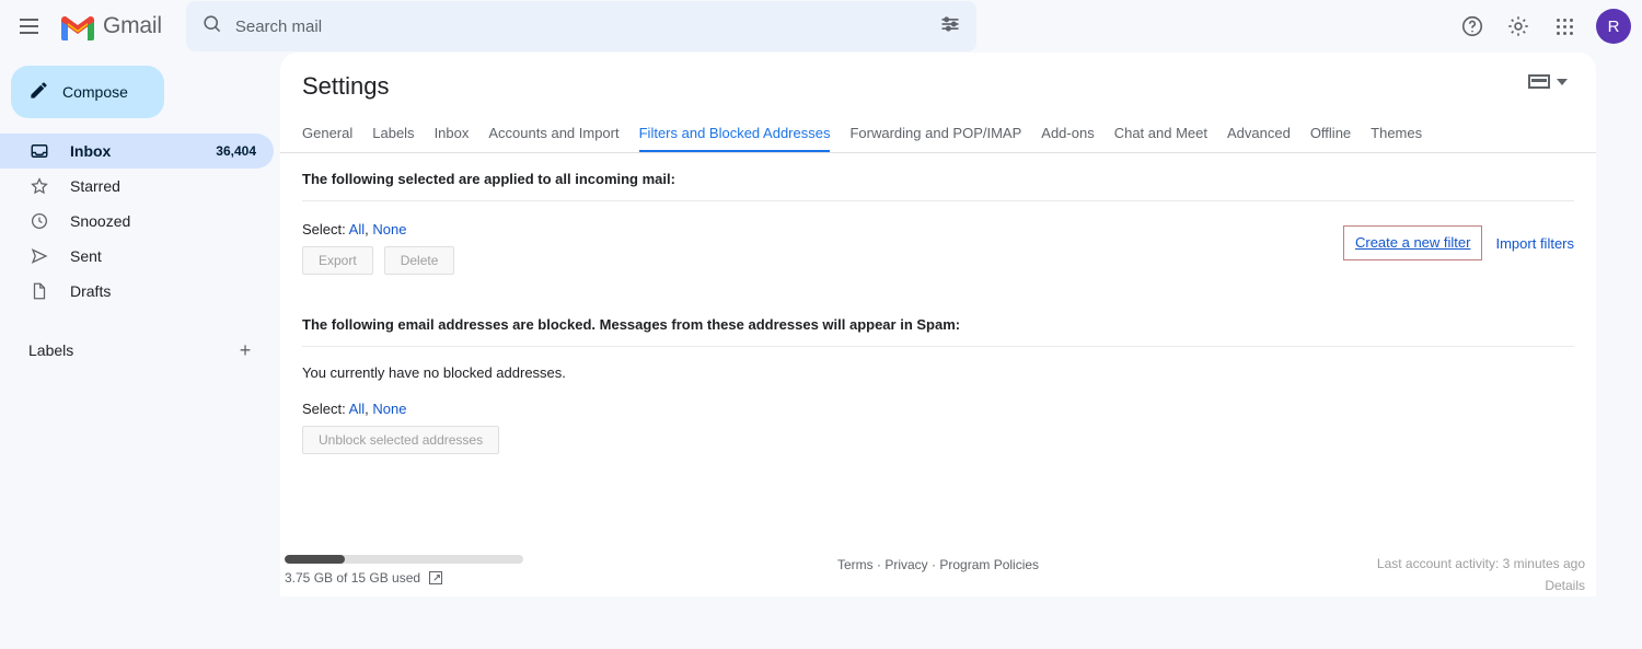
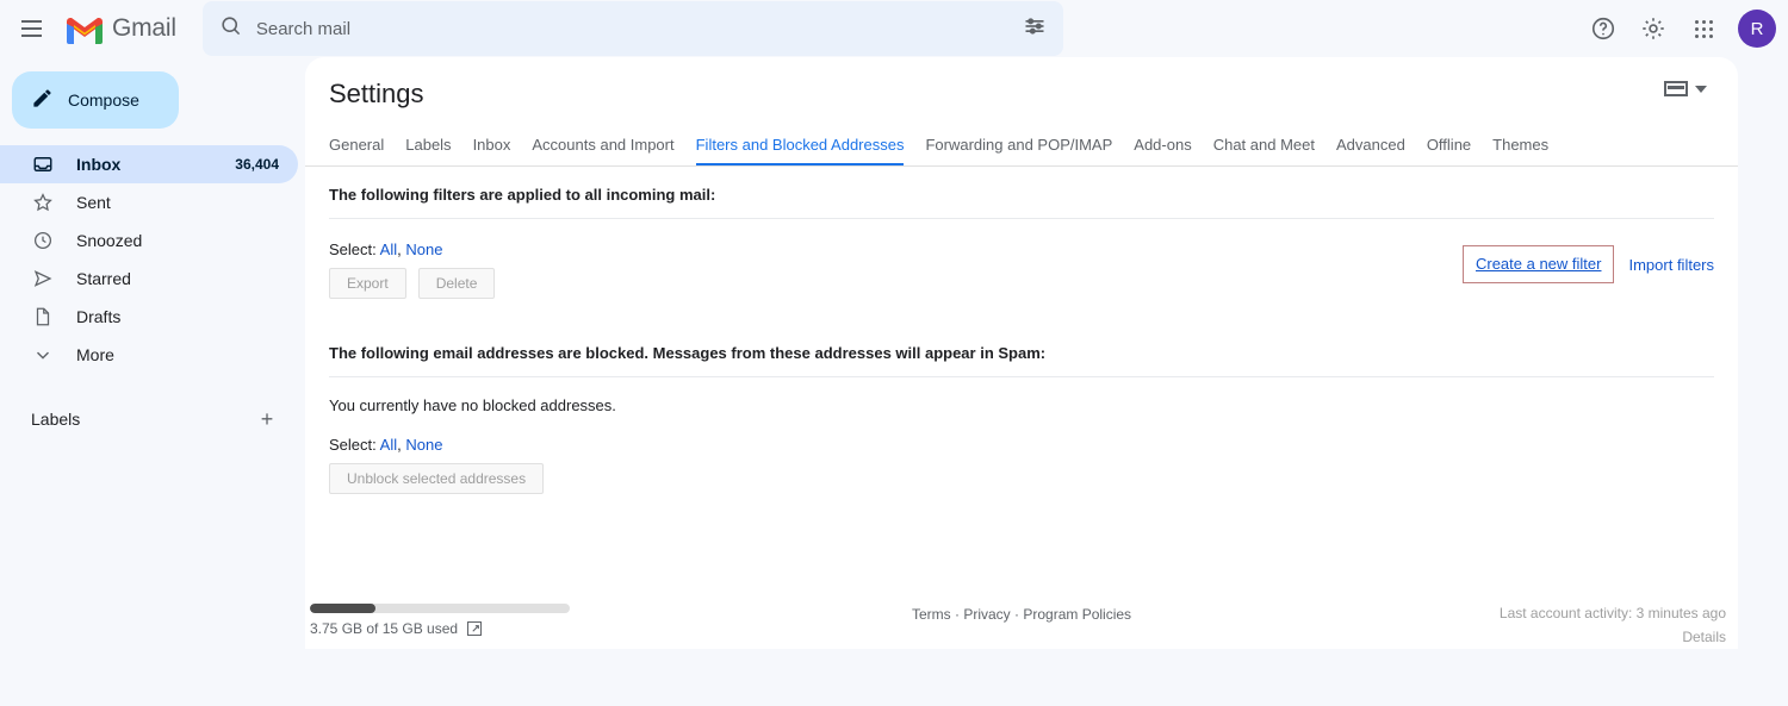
  Gmail
  Search mail
  R
  Compose
  Inbox
  36,404
- Starred
+ Sent
  Snoozed
- Sent
+ Starred
  Drafts
+ More
  Labels
  +
  Settings
  General
  Labels
  Inbox
  Accounts and Import
  Filters and Blocked Addresses
  Forwarding and POP/IMAP
  Add-ons
  Chat and Meet
  Advanced
  Offline
  Themes
- The following selected are applied to all incoming mail:
+ The following filters are applied to all incoming mail:
  Select: All, None
  Export
  Delete
  Create a new filter
  Import filters
  The following email addresses are blocked. Messages from these addresses will appear in Spam:
  You currently have no blocked addresses.
  Select: All, None
  Unblock selected addresses
  3.75 GB of 15 GB used
  Terms · Privacy · Program Policies
  Last account activity: 3 minutes ago
  Details
